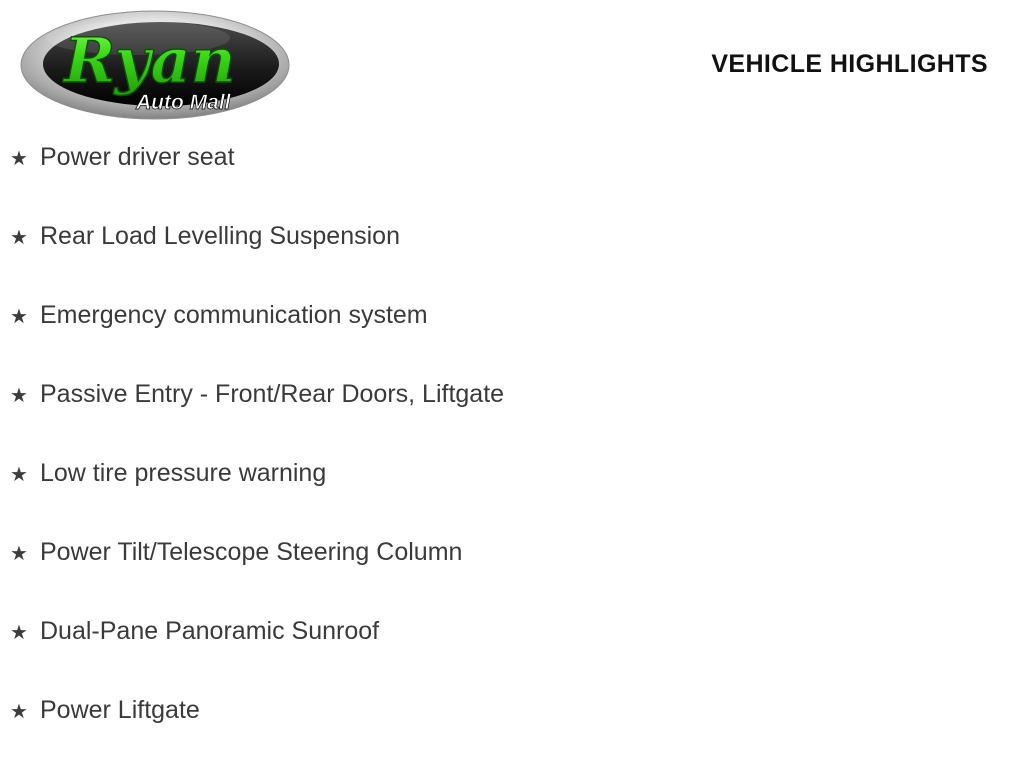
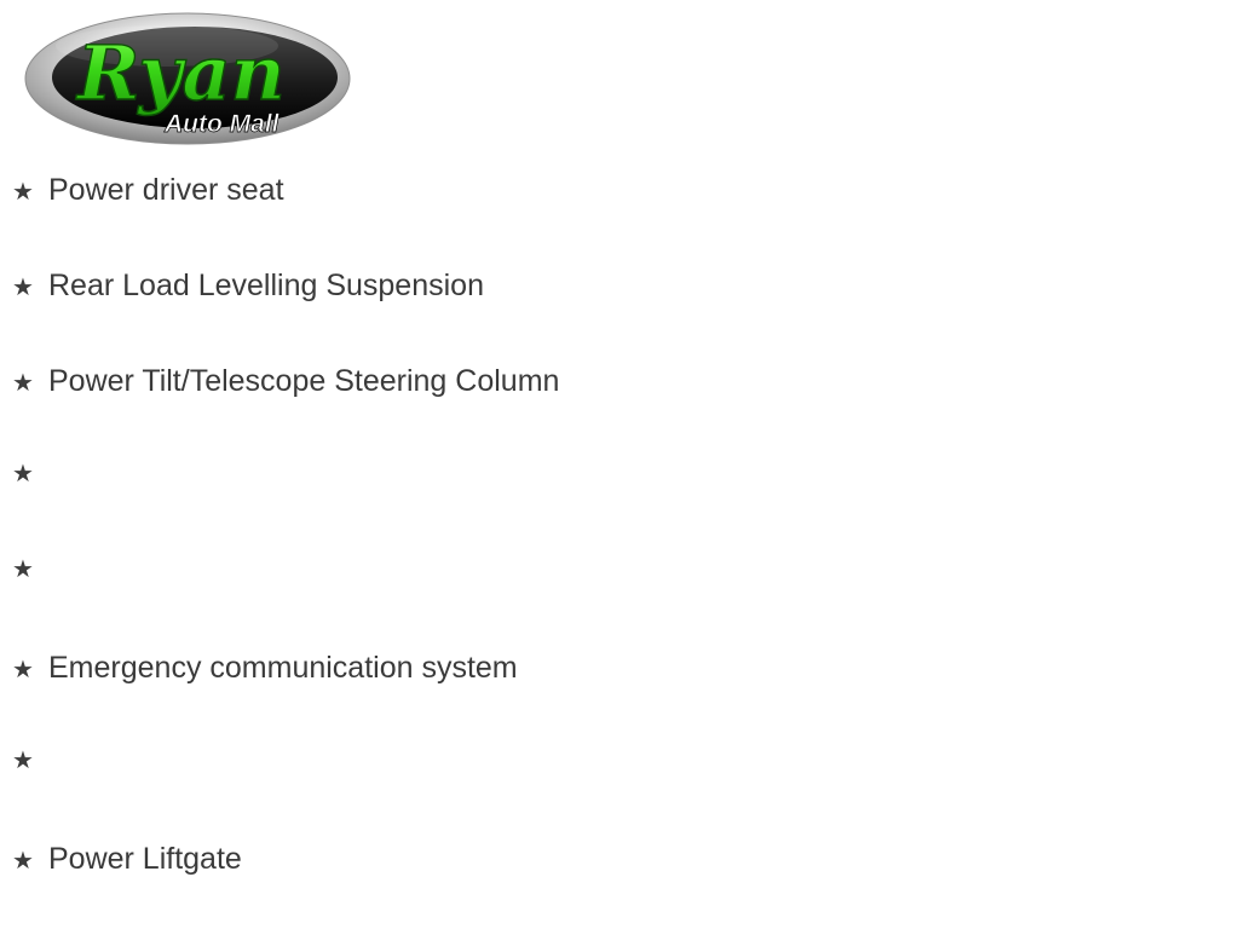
  Ryan
  Auto Mall
- VEHICLE HIGHLIGHTS
  ★
  Power driver seat
  ★
  Rear Load Levelling Suspension
  ★
- Emergency communication system
+ Power Tilt/Telescope Steering Column
  ★
- Passive Entry - Front/Rear Doors, Liftgate
  ★
- Low tire pressure warning
  ★
- Power Tilt/Telescope Steering Column
+ Emergency communication system
  ★
- Dual-Pane Panoramic Sunroof
  ★
  Power Liftgate
